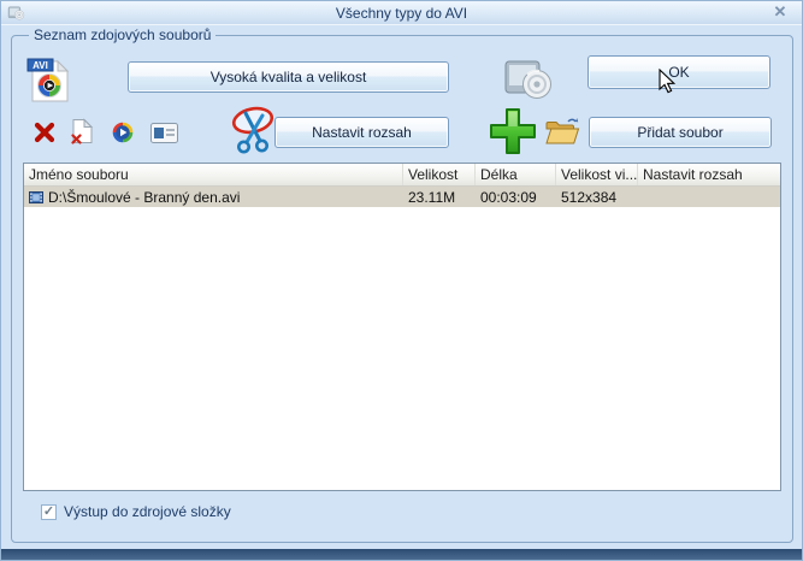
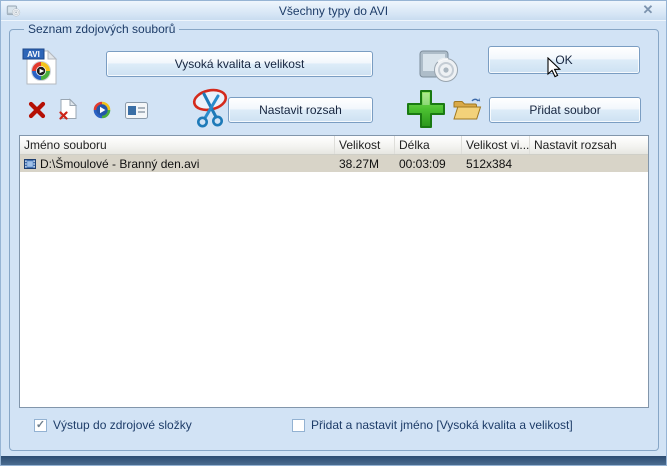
  Všechny typy do AVI
  ✕
  Seznam zdojových souborů
  AVI
  Vysoká kvalita a velikost
  OK
  Nastavit rozsah
  Přidat soubor
  Jméno souboru
  Velikost
  Délka
  Velikost vi...
  Nastavit rozsah
  D:\Šmoulové - Branný den.avi
- 23.11M
+ 38.27M
  00:03:09
  512x384
  ✓
  Výstup do zdrojové složky
+ Přidat a nastavit jméno [Vysoká kvalita a velikost]
